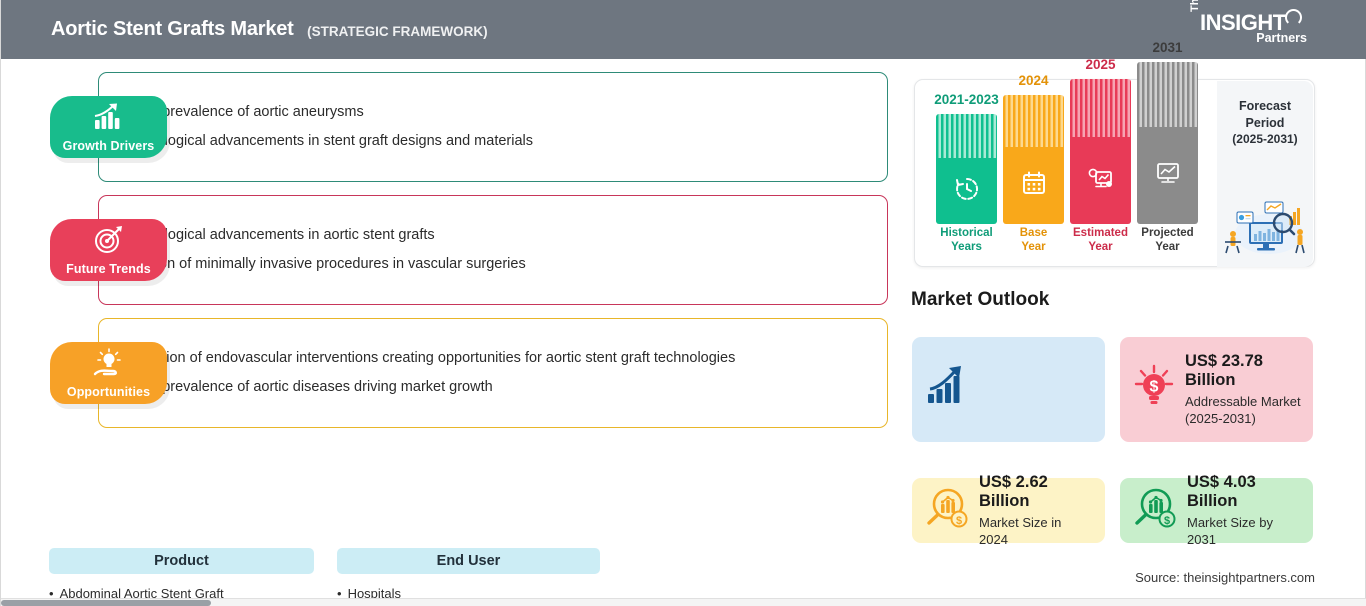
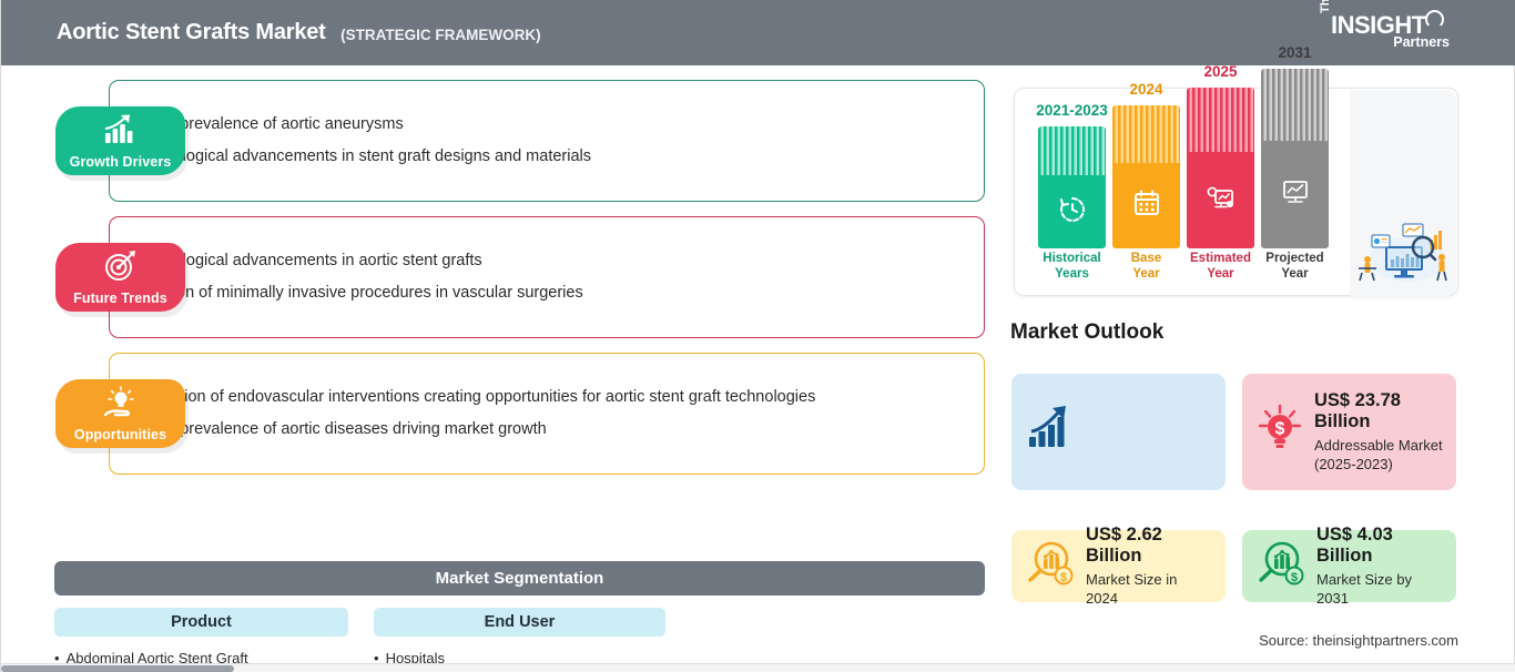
  Aortic Stent Grafts Market (STRATEGIC FRAMEWORK)
  INSIGHT
  Partners
  revalence of aortic aneurysms
  ogical advancements in stent graft designs and materials
  Growth Drivers
  ogical advancements in aortic stent grafts
  n of minimally invasive procedures in vascular surgeries
  Future Trends
  ion of endovascular interventions creating opportunities for aortic stent graft technologies
  revalence of aortic diseases driving market growth
  Opportunities
+ Market Segmentation
  Product
  •
  Abdominal Aortic Stent Graft
  End User
  •
  Hospitals
  2021-2023
  Historical
  Years
  2024
  Base
  Year
  2025
  Estimated
  Year
  2031
  Projected
  Year
- Forecast
- Period
- (2025-2031)
  Market Outlook
  $
  US$ 23.78 Billion
- Addressable Market (2025-2031)
+ Addressable Market (2025-2023)
  $
  US$ 2.62 Billion
  Market Size in 2024
  $
  US$ 4.03 Billion
  Market Size by 2031
  Source: theinsightpartners.com
